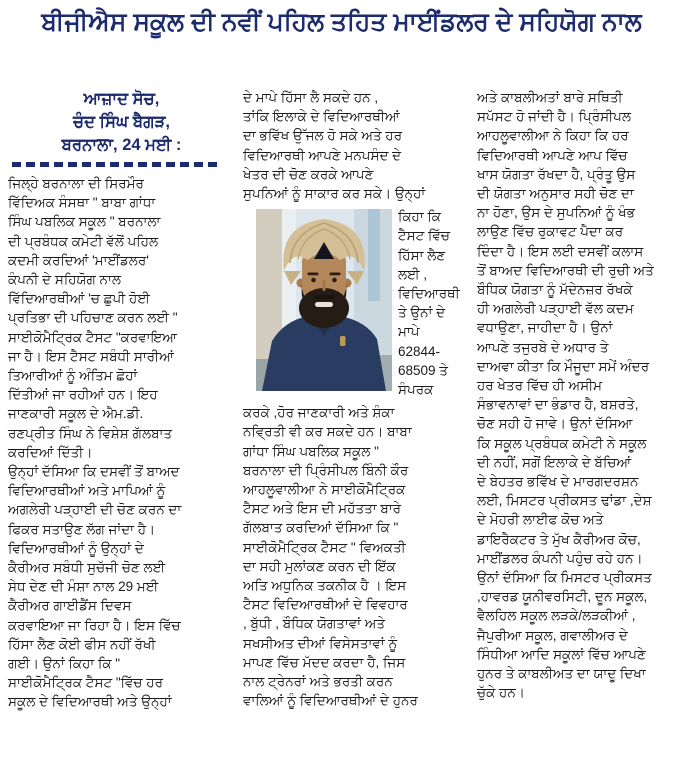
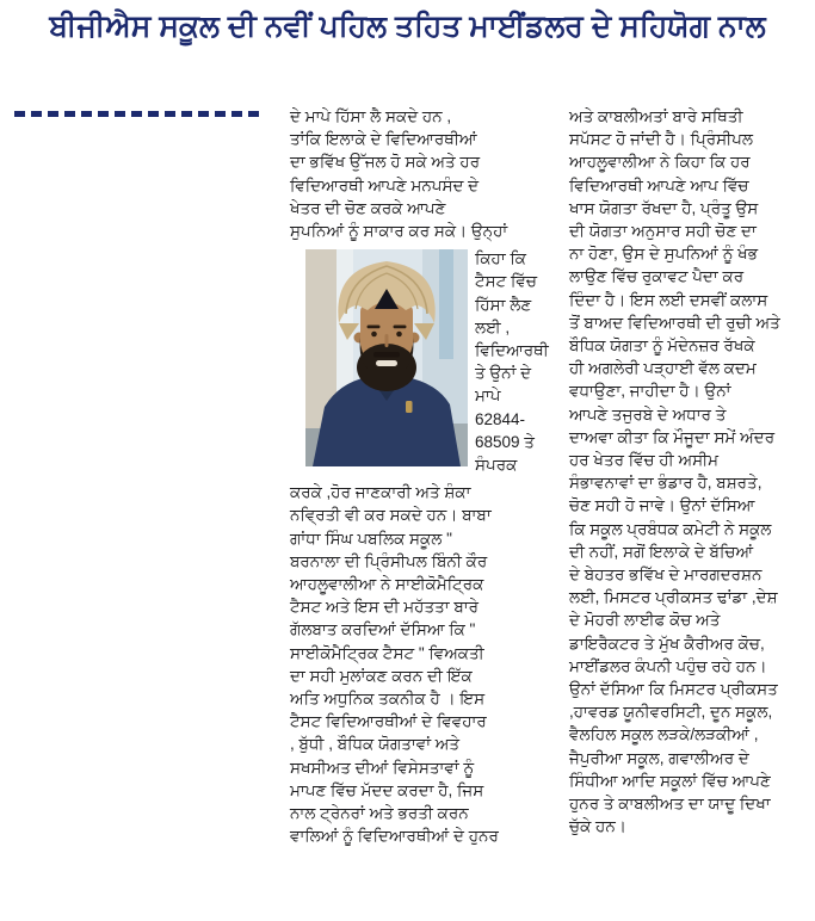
  ਬੀਜੀਐਸ ਸਕੂਲ ਦੀ ਨਵੀਂ ਪਹਿਲ ਤਹਿਤ ਮਾਈਂਡਲਰ ਦੇ ਸਹਿਯੋਗ ਨਾਲ
- ਆਜ਼ਾਦ ਸੋਚ,
- ਚੰਦ ਸਿੰਘ ਬੈਗੜ,
- ਬਰਨਾਲਾ, 24 ਮਈ :
- ਜਿਲ੍ਹੇ ਬਰਨਾਲਾ ਦੀ ਸਿਰਮੌਰ
- ਵਿੱਦਿਅਕ ਸੰਸਥਾ " ਬਾਬਾ ਗਾਂਧਾ
- ਸਿੰਘ ਪਬਲਿਕ ਸਕੂਲ " ਬਰਨਾਲਾ
- ਦੀ ਪ੍ਰਬੰਧਕ ਕਮੇਟੀ ਵੱਲੋਂ ਪਹਿਲ
- ਕਦਮੀ ਕਰਦਿਆਂ 'ਮਾਈਂਡਲਰ'
- ਕੰਪਨੀ ਦੇ ਸਹਿਯੋਗ ਨਾਲ
- ਵਿੱਦਿਆਰਥੀਆਂ 'ਚ ਛੁਪੀ ਹੋਈ
- ਪ੍ਰਤਿਭਾ ਦੀ ਪਹਿਚਾਣ ਕਰਨ ਲਈ "
- ਸਾਈਕੋਮੈਟ੍ਰਿਕ ਟੈਸਟ "ਕਰਵਾਇਆ
- ਜਾ ਹੈ। ਇਸ ਟੈਸਟ ਸਬੰਧੀ ਸਾਰੀਆਂ
- ਤਿਆਰੀਆਂ ਨੂੰ ਅੰਤਿਮ ਛੋਹਾਂ
- ਦਿੱਤੀਆਂ ਜਾ ਰਹੀਆਂ ਹਨ। ਇਹ
- ਜਾਣਕਾਰੀ ਸਕੂਲ ਦੇ ਐਮ.ਡੀ.
- ਰਣਪ੍ਰੀਤ ਸਿੰਘ ਨੇ ਵਿਸ਼ੇਸ਼ ਗੱਲਬਾਤ
- ਕਰਦਿਆਂ ਦਿੱਤੀ।
- ਉਨ੍ਹਾਂ ਦੱਸਿਆ ਕਿ ਦਸਵੀਂ ਤੋਂ ਬਾਅਦ
- ਵਿਦਿਆਰਥੀਆਂ ਅਤੇ ਮਾਪਿਆਂ ਨੂੰ
- ਅਗਲੇਰੀ ਪੜ੍ਹਾਈ ਦੀ ਚੋਣ ਕਰਨ ਦਾ
- ਫਿਕਰ ਸਤਾਉਣ ਲੱਗ ਜਾਂਦਾ ਹੈ।
- ਵਿਦਿਆਰਥੀਆਂ ਨੂੰ ਉਨ੍ਹਾਂ ਦੇ
- ਕੈਰੀਅਰ ਸਬੰਧੀ ਸੁਚੱਜੀ ਚੋਣ ਲਈ
- ਸੇਧ ਦੇਣ ਦੀ ਮੰਸ਼ਾ ਨਾਲ 29 ਮਈ
- ਕੈਰੀਅਰ ਗਾਈਡੈਂਸ ਦਿਵਸ
- ਕਰਵਾਇਆ ਜਾ ਰਿਹਾ ਹੈ। ਇਸ ਵਿੱਚ
- ਹਿੱਸਾ ਲੈਣ ਕੋਈ ਫੀਸ ਨਹੀਂ ਰੱਖੀ
- ਗਈ। ਉਨਾਂ ਕਿਹਾ ਕਿ "
- ਸਾਈਕੋਮੈਟ੍ਰਿਕ ਟੈਸਟ "ਵਿੱਚ ਹਰ
- ਸਕੂਲ ਦੇ ਵਿਦਿਆਰਥੀ ਅਤੇ ਉਨ੍ਹਾਂ
  ਦੇ ਮਾਪੇ ਹਿੱਸਾ ਲੈ ਸਕਦੇ ਹਨ ,
  ਤਾਂਕਿ ਇਲਾਕੇ ਦੇ ਵਿਦਿਆਰਥੀਆਂ
  ਦਾ ਭਵਿੱਖ ਉੱਜਲ ਹੋ ਸਕੇ ਅਤੇ ਹਰ
  ਵਿਦਿਆਰਥੀ ਆਪਣੇ ਮਨਪਸੰਦ ਦੇ
  ਖੇਤਰ ਦੀ ਚੋਣ ਕਰਕੇ ਆਪਣੇ
  ਸੁਪਨਿਆਂ ਨੂੰ ਸਾਕਾਰ ਕਰ ਸਕੇ। ਉਨ੍ਹਾਂ
  ਕਿਹਾ ਕਿ
  ਟੈਸਟ ਵਿੱਚ
  ਹਿੱਸਾ ਲੈਣ
  ਲਈ ,
  ਵਿਦਿਆਰਥੀ
  ਤੇ ਉਨਾਂ ਦੇ
  ਮਾਪੇ
  62844-
  68509 ਤੇ
  ਸੰਪਰਕ
  ਕਰਕੇ ,ਹੋਰ ਜਾਣਕਾਰੀ ਅਤੇ ਸ਼ੰਕਾ
  ਨਵ੍ਰਿਤੀ ਵੀ ਕਰ ਸਕਦੇ ਹਨ। ਬਾਬਾ
  ਗਾਂਧਾ ਸਿੰਘ ਪਬਲਿਕ ਸਕੂਲ "
  ਬਰਨਾਲਾ ਦੀ ਪ੍ਰਿੰਸੀਪਲ ਬਿੰਨੀ ਕੌਰ
  ਆਹਲੂਵਾਲੀਆ ਨੇ ਸਾਈਕੋਮੈਟ੍ਰਿਕ
  ਟੈਸਟ ਅਤੇ ਇਸ ਦੀ ਮਹੱਤਤਾ ਬਾਰੇ
  ਗੱਲਬਾਤ ਕਰਦਿਆਂ ਦੱਸਿਆ ਕਿ "
  ਸਾਈਕੋਮੈਟ੍ਰਿਕ ਟੈਸਟ " ਵਿਅਕਤੀ
  ਦਾ ਸਹੀ ਮੁਲਾਂਕਣ ਕਰਨ ਦੀ ਇੱਕ
  ਅਤਿ ਅਧੁਨਿਕ ਤਕਨੀਕ ਹੈ । ਇਸ
  ਟੈਸਟ ਵਿਦਿਆਰਥੀਆਂ ਦੇ ਵਿਵਹਾਰ
  , ਬੁੱਧੀ , ਬੌਧਿਕ ਯੋਗਤਾਵਾਂ ਅਤੇ
  ਸਖਸੀਅਤ ਦੀਆਂ ਵਿਸੇਸਤਾਵਾਂ ਨੂੰ
  ਮਾਪਣ ਵਿੱਚ ਮੱਦਦ ਕਰਦਾ ਹੈ, ਜਿਸ
  ਨਾਲ ਟ੍ਰੇਨਰਾਂ ਅਤੇ ਭਰਤੀ ਕਰਨ
  ਵਾਲਿਆਂ ਨੂੰ ਵਿਦਿਆਰਥੀਆਂ ਦੇ ਹੁਨਰ
  ਅਤੇ ਕਾਬਲੀਅਤਾਂ ਬਾਰੇ ਸਥਿਤੀ
  ਸਪੱਸਟ ਹੋ ਜਾਂਦੀ ਹੈ। ਪ੍ਰਿੰਸੀਪਲ
  ਆਹਲੂਵਾਲੀਆ ਨੇ ਕਿਹਾ ਕਿ ਹਰ
  ਵਿਦਿਆਰਥੀ ਆਪਣੇ ਆਪ ਵਿੱਚ
  ਖਾਸ ਯੋਗਤਾ ਰੱਖਦਾ ਹੈ, ਪ੍ਰੰਤੂ ਉਸ
  ਦੀ ਯੋਗਤਾ ਅਨੁਸਾਰ ਸਹੀ ਚੋਣ ਦਾ
  ਨਾ ਹੋਣਾ, ਉਸ ਦੇ ਸੁਪਨਿਆਂ ਨੂੰ ਖੰਭ
  ਲਾਉਣ ਵਿੱਚ ਰੁਕਾਵਟ ਪੈਦਾ ਕਰ
  ਦਿੰਦਾ ਹੈ। ਇਸ ਲਈ ਦਸਵੀਂ ਕਲਾਸ
  ਤੋਂ ਬਾਅਦ ਵਿਦਿਆਰਥੀ ਦੀ ਰੁਚੀ ਅਤੇ
  ਬੌਧਿਕ ਯੋਗਤਾ ਨੂੰ ਮੱਦੇਨਜ਼ਰ ਰੱਖਕੇ
  ਹੀ ਅਗਲੇਰੀ ਪੜ੍ਹਾਈ ਵੱਲ ਕਦਮ
  ਵਧਾਉਣਾ, ਜਾਹੀਦਾ ਹੈ। ਉਨਾਂ
  ਆਪਣੇ ਤਜੁਰਬੇ ਦੇ ਅਧਾਰ ਤੇ
  ਦਾਅਵਾ ਕੀਤਾ ਕਿ ਮੌਜੂਦਾ ਸਮੇਂ ਅੰਦਰ
  ਹਰ ਖੇਤਰ ਵਿੱਚ ਹੀ ਅਸੀਮ
  ਸੰਭਾਵਨਾਵਾਂ ਦਾ ਭੰਡਾਰ ਹੈ, ਬਸ਼ਰਤੇ,
  ਚੋਣ ਸਹੀ ਹੋ ਜਾਵੇ। ਉਨਾਂ ਦੱਸਿਆ
  ਕਿ ਸਕੂਲ ਪ੍ਰਬੰਧਕ ਕਮੇਟੀ ਨੇ ਸਕੂਲ
  ਦੀ ਨਹੀਂ, ਸਗੋਂ ਇਲਾਕੇ ਦੇ ਬੱਚਿਆਂ
  ਦੇ ਬੇਹਤਰ ਭਵਿੱਖ ਦੇ ਮਾਰਗਦਰਸ਼ਨ
  ਲਈ, ਮਿਸਟਰ ਪ੍ਰੀਕਸਤ ਢਾਂਡਾ ,ਦੇਸ਼
  ਦੇ ਮੋਹਰੀ ਲਾਈਫ ਕੋਚ ਅਤੇ
  ਡਾਇਰੈਕਟਰ ਤੇ ਮੁੱਖ ਕੈਰੀਅਰ ਕੋਚ,
  ਮਾਈਂਡਲਰ ਕੰਪਨੀ ਪਹੁੰਚ ਰਹੇ ਹਨ।
  ਉਨਾਂ ਦੱਸਿਆ ਕਿ ਮਿਸਟਰ ਪ੍ਰੀਕਸਤ
  ,ਹਾਵਰਡ ਯੂਨੀਵਰਸਿਟੀ, ਦੂਨ ਸਕੂਲ,
  ਵੈਲਹਿਲ ਸਕੂਲ ਲੜਕੇ/ਲੜਕੀਆਂ ,
  ਜੈਪੁਰੀਆ ਸਕੂਲ, ਗਵਾਲੀਅਰ ਦੇ
  ਸਿੰਧੀਆ ਆਦਿ ਸਕੂਲਾਂ ਵਿੱਚ ਆਪਣੇ
  ਹੁਨਰ ਤੇ ਕਾਬਲੀਅਤ ਦਾ ਯਾਦੂ ਦਿਖਾ
  ਚੁੱਕੇ ਹਨ।
